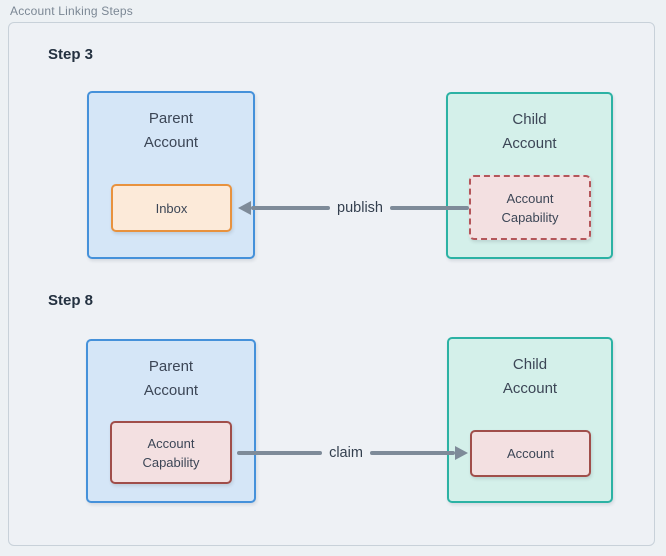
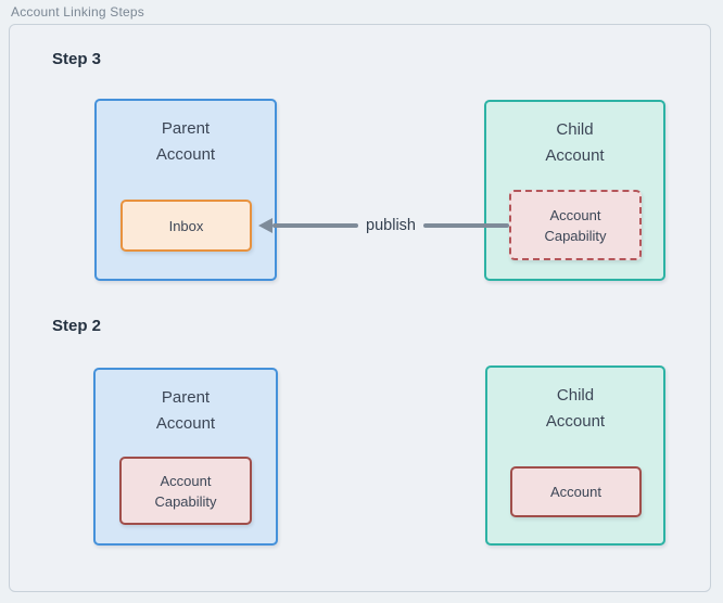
  Account Linking Steps
  Step 3
  Parent
  Account
  Inbox
  Child
  Account
  Account
  Capability
  publish
- Step 8
+ Step 2
  Parent
  Account
  Account
  Capability
  Child
  Account
  Account
- claim
